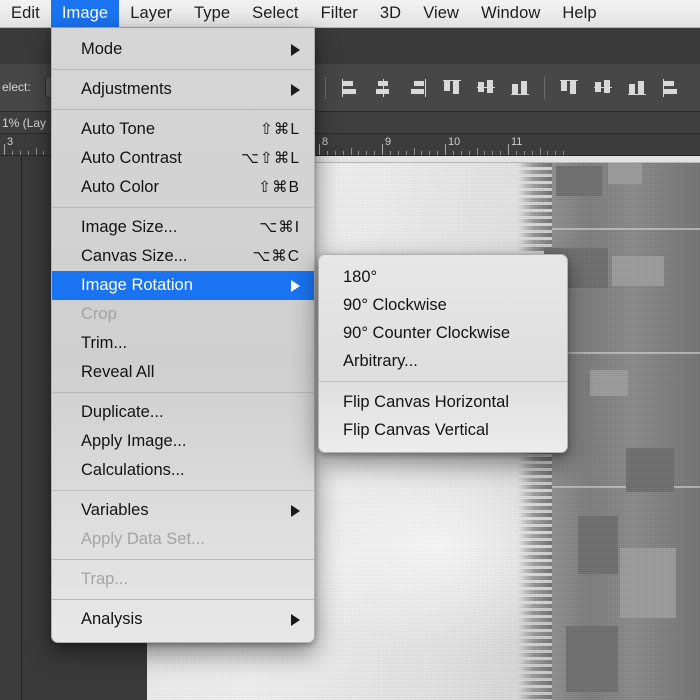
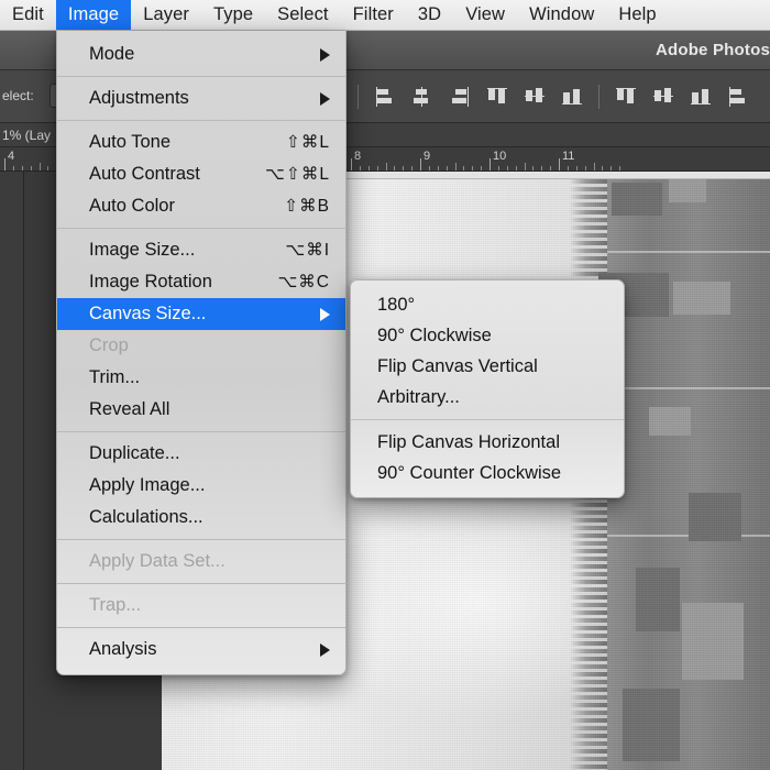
+ Adobe Photos
  elect:
  1% (Lay
- 3
+ 4
  8
  9
  10
  11
  Edit
  Image
  Layer
  Type
  Select
  Filter
  3D
  View
  Window
  Help
  Mode
  Adjustments
  Auto Tone
  ⇧⌘L
  Auto Contrast
  ⌥⇧⌘L
  Auto Color
  ⇧⌘B
  Image Size...
  ⌥⌘I
- Canvas Size...
+ Image Rotation
  ⌥⌘C
- Image Rotation
+ Canvas Size...
  Crop
  Trim...
  Reveal All
  Duplicate...
  Apply Image...
  Calculations...
- Variables
  Apply Data Set...
  Trap...
  Analysis
  180°
  90° Clockwise
- 90° Counter Clockwise
+ Flip Canvas Vertical
  Arbitrary...
  Flip Canvas Horizontal
- Flip Canvas Vertical
+ 90° Counter Clockwise
